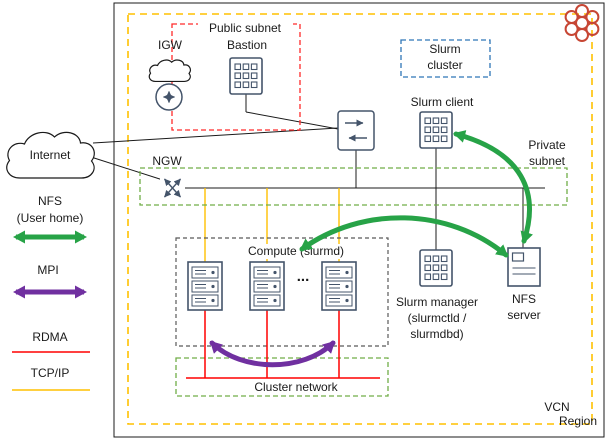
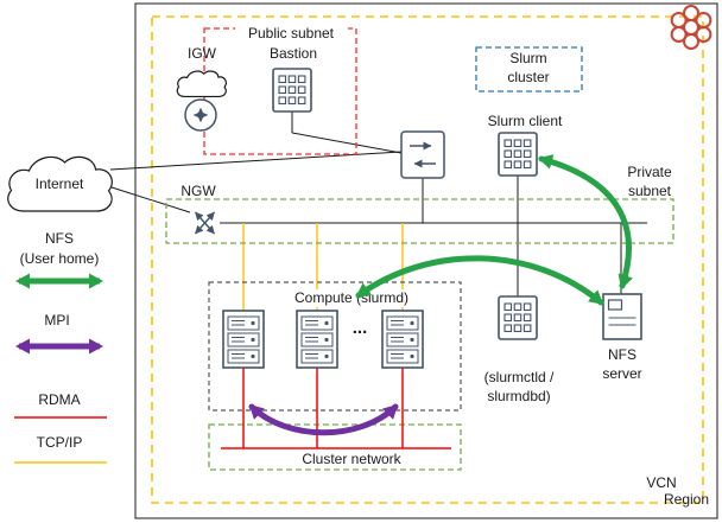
  Public subnet
  Computeslurmd)
  Cluster network
  Internet
  IGW
  Bastion
  NGW
  Slurm
  cluster
  Slurm client
  Private
  subnet
  ...
- Slurm manager
  (slurmctld /
  slurmdbd)
  NFS
  server
  VCN
  Region
  NFS
  (User home)
  MPI
  RDMA
  TCP/IP
